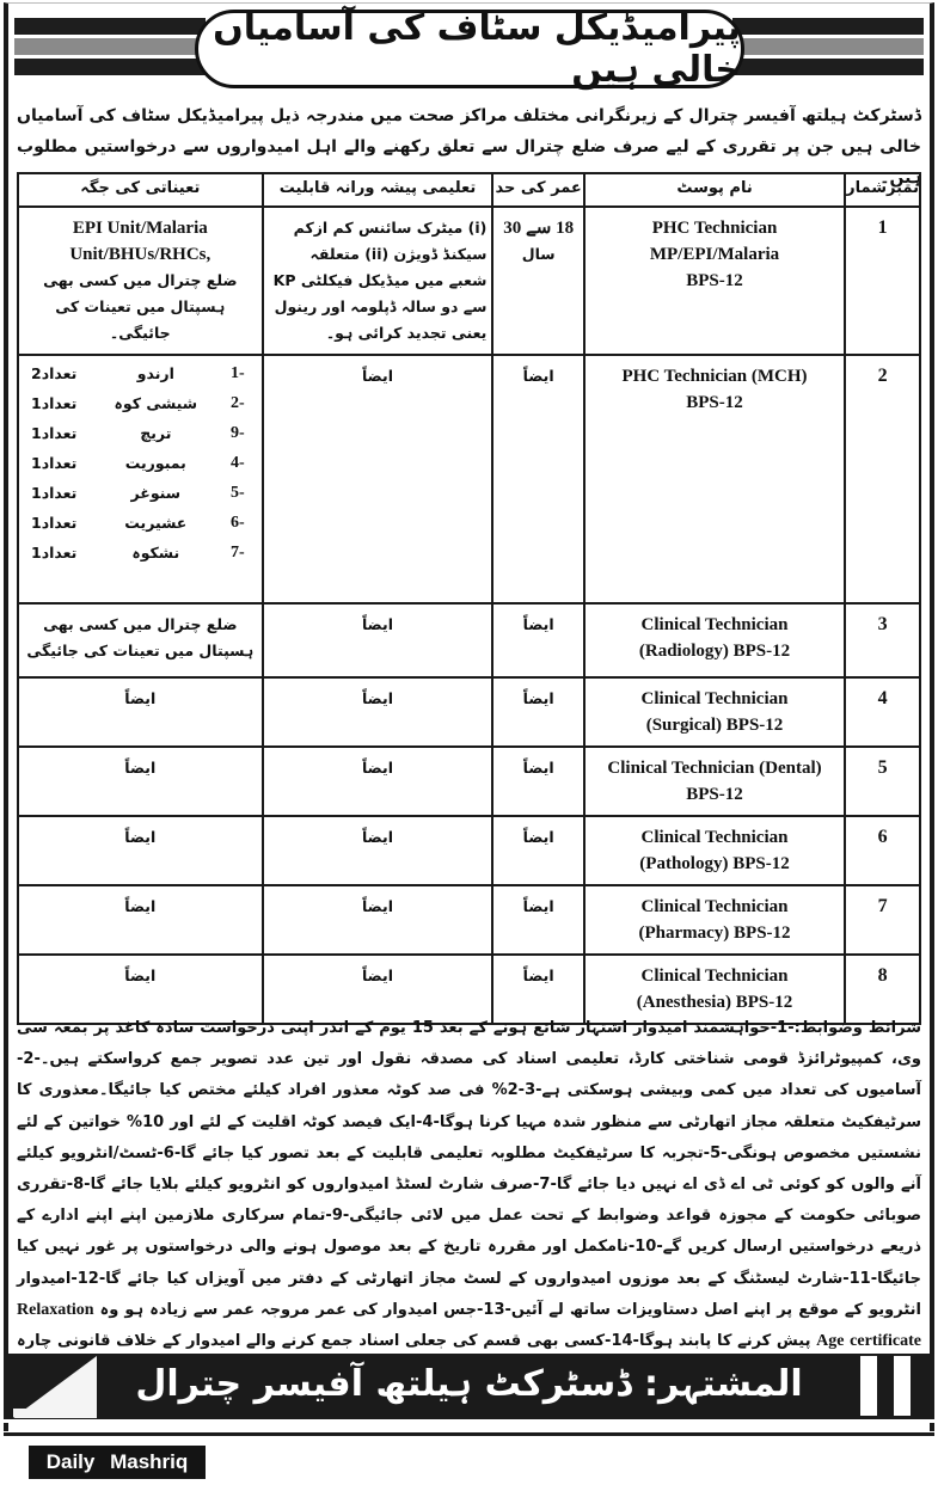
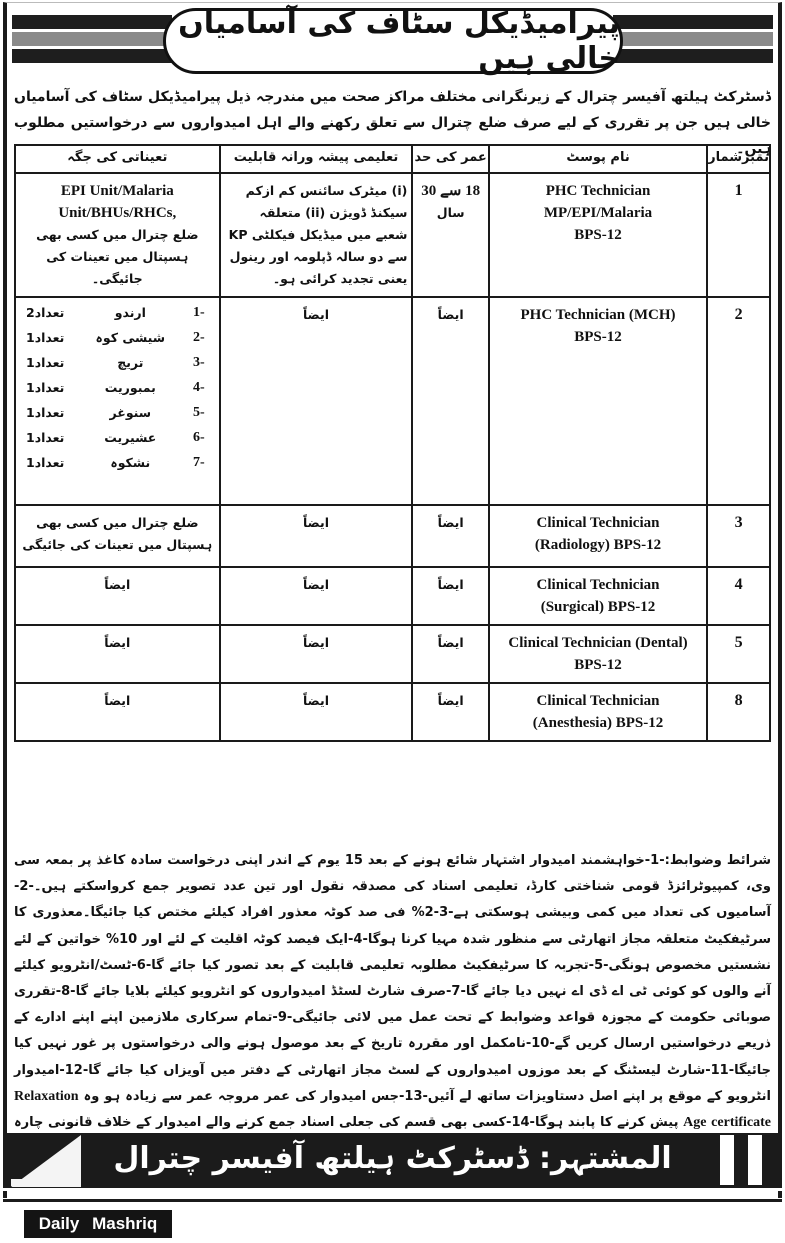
  پیرامیڈیکل سٹاف کی آسامیاں خالی ہیں
  ڈسٹرکٹ ہیلتھ آفیسر چترال کے زیرنگرانی مختلف مراکز صحت میں مندرجہ ذیل پیرامیڈیکل سٹاف کی آسامیاں خالی ہیں جن پر تقرری کے لیے صرف ضلع چترال سے تعلق رکھنے والے اہل امیدواروں سے درخواستیں مطلوب ہیں۔
  تعیناتی کی جگہ	تعلیمی پیشہ ورانہ قابلیت	عمر کی حد	نام پوسٹ	نمبرشمار
  EPI Unit/Malaria Unit/BHUs/RHCs, ضلع چترال میں کسی بھی ہسپتال میں تعینات کی جائیگی۔	(i) میٹرک سائنس کم ازکم سیکنڈ ڈویژن (ii) متعلقہ شعبے میں میڈیکل فیکلٹی KP سے دو سالہ ڈپلومہ اور رینول یعنی تجدید کرائی ہو۔	18 سے 30 سال	PHC Technician MP/EPI/Malaria BPS-12	1
- -1ارندوتعداد2 -2شیشی کوہتعداد1 -9تریچتعداد1 -4بمبوریتتعداد1 -5سنوغرتعداد1 -6عشیریتتعداد1 -7نشکوہتعداد1	ایضاً	ایضاً	PHC Technician (MCH) BPS-12	2
+ -1ارندوتعداد2 -2شیشی کوہتعداد1 -3تریچتعداد1 -4بمبوریتتعداد1 -5سنوغرتعداد1 -6عشیریتتعداد1 -7نشکوہتعداد1	ایضاً	ایضاً	PHC Technician (MCH) BPS-12	2
  ضلع چترال میں کسی بھی ہسپتال میں تعینات کی جائیگی	ایضاً	ایضاً	Clinical Technician (Radiology) BPS-12	3
  ایضاً	ایضاً	ایضاً	Clinical Technician (Surgical) BPS-12	4
  ایضاً	ایضاً	ایضاً	Clinical Technician (Dental) BPS-12	5
- ایضاً	ایضاً	ایضاً	Clinical Technician (Pathology) BPS-12	6
- ایضاً	ایضاً	ایضاً	Clinical Technician (Pharmacy) BPS-12	7
  ایضاً	ایضاً	ایضاً	Clinical Technician (Anesthesia) BPS-12	8
  شرائط وضوابط:-1-خواہشمند امیدوار اشتہار شائع ہونے کے بعد 15 یوم کے اندر اپنی درخواست سادہ کاغذ پر بمعہ سی وی، کمپیوٹرائزڈ قومی شناختی کارڈ، تعلیمی اسناد کی مصدقہ نقول اور تین عدد تصویر جمع کرواسکتے ہیں۔-2-آسامیوں کی تعداد میں کمی وبیشی ہوسکتی ہے-3-2% فی صد کوٹہ معذور افراد کیلئے مختص کیا جائیگا۔معذوری کا سرٹیفکیٹ متعلقہ مجاز اتھارٹی سے منظور شدہ مہیا کرنا ہوگا-4-ایک فیصد کوٹہ اقلیت کے لئے اور 10% خواتین کے لئے نشستیں مخصوص ہونگی-5-تجربہ کا سرٹیفکیٹ مطلوبہ تعلیمی قابلیت کے بعد تصور کیا جائے گا-6-ٹسٹ/انٹرویو کیلئے آنے والوں کو کوئی ٹی اے ڈی اے نہیں دیا جائے گا-7-صرف شارٹ لسٹڈ امیدواروں کو انٹرویو کیلئے بلایا جائے گا-8-تقرری صوبائی حکومت کے مجوزہ قواعد وضوابط کے تحت عمل میں لائی جائیگی-9-تمام سرکاری ملازمین اپنے اپنے ادارے کے ذریعے درخواستیں ارسال کریں گے-10-نامکمل اور مقررہ تاریخ کے بعد موصول ہونے والی درخواستوں پر غور نہیں کیا جائیگا-11-شارٹ لیسٹنگ کے بعد موزوں امیدواروں کے لسٹ مجاز اتھارٹی کے دفتر میں آویزاں کیا جائے گا-12-امیدوار انٹرویو کے موقع پر اپنے اصل دستاویزات ساتھ لے آئیں-13-جس امیدوار کی عمر مروجہ عمر سے زیادہ ہو وہ Relaxation Age certificate پیش کرنے کا پابند ہوگا-14-کسی بھی قسم کی جعلی اسناد جمع کرنے والے امیدوار کے خلاف قانونی چارہ
  المشتہر: ڈسٹرکٹ ہیلتھ آفیسر چترال
  Daily Mashriq
